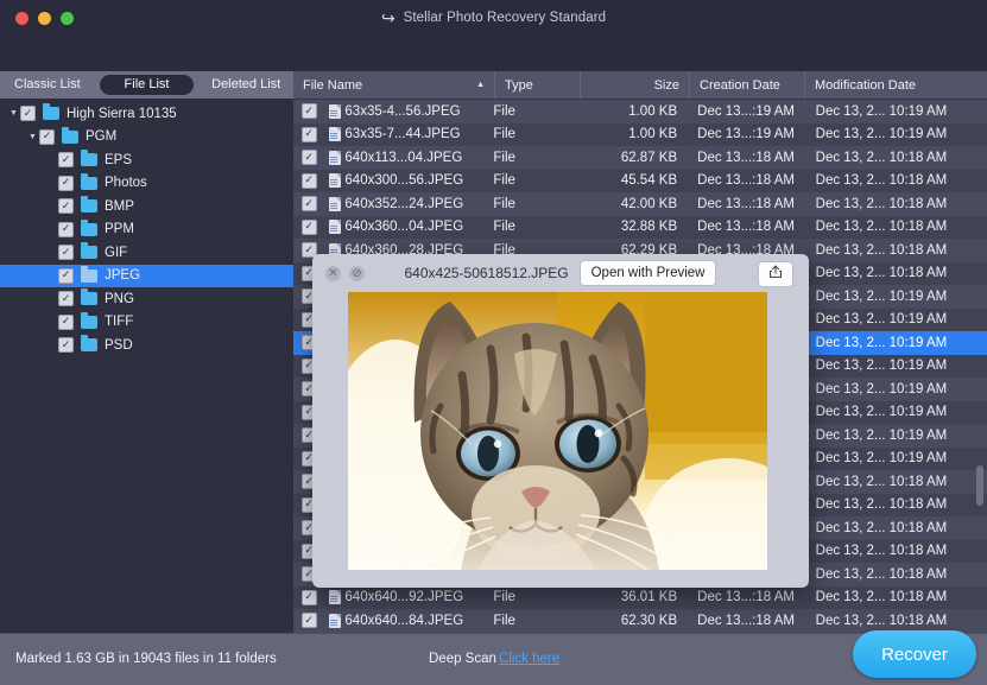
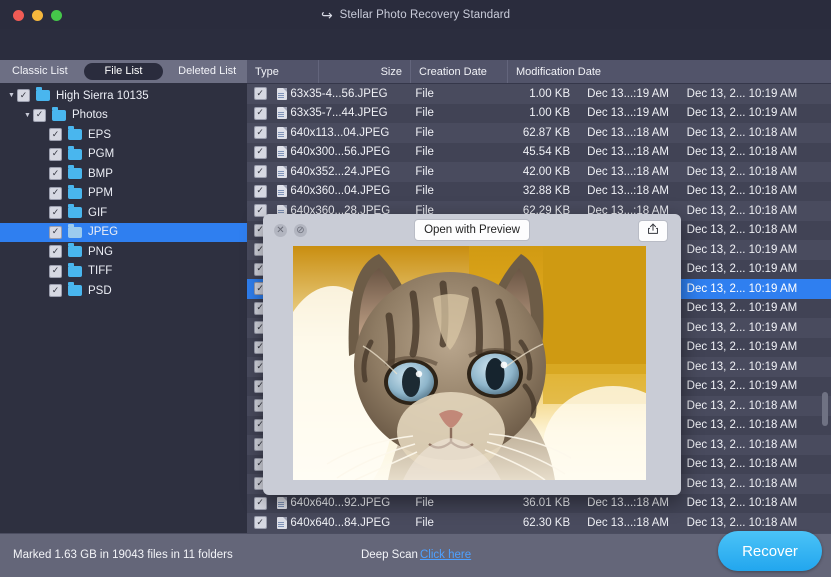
  Stellar Photo Recovery Standard
  Classic List
  File List
  Deleted List
  ✓
  High Sierra 10135
  ✓
- PGM
+ Photos
  ✓
  EPS
  ✓
- Photos
+ PGM
  ✓
  BMP
  ✓
  PPM
  ✓
  GIF
  ✓
  JPEG
  ✓
  PNG
  ✓
  TIFF
  ✓
  PSD
- File Name
  Type
  Size
  Creation Date
  Modification Date
  ✓
  63x35-4...56.JPEG
  File
  1.00 KB
  Dec 13...:19 AM
  Dec 13, 2... 10:19 AM
  ✓
  63x35-7...44.JPEG
  File
  1.00 KB
  Dec 13...:19 AM
  Dec 13, 2... 10:19 AM
  ✓
  640x113...04.JPEG
  File
  62.87 KB
  Dec 13...:18 AM
  Dec 13, 2... 10:18 AM
  ✓
  640x300...56.JPEG
  File
  45.54 KB
  Dec 13...:18 AM
  Dec 13, 2... 10:18 AM
  ✓
  640x352...24.JPEG
  File
  42.00 KB
  Dec 13...:18 AM
  Dec 13, 2... 10:18 AM
  ✓
  640x360...04.JPEG
  File
  32.88 KB
  Dec 13...:18 AM
  Dec 13, 2... 10:18 AM
  ✓
  640x360...28.JPEG
  File
  62.29 KB
  Dec 13...:18 AM
  Dec 13, 2... 10:18 AM
  ✓
  Dec 13, 2... 10:18 AM
  ✓
  Dec 13, 2... 10:19 AM
  ✓
  Dec 13, 2... 10:19 AM
  ✓
  Dec 13, 2... 10:19 AM
  ✓
  Dec 13, 2... 10:19 AM
  ✓
  Dec 13, 2... 10:19 AM
  ✓
  Dec 13, 2... 10:19 AM
  ✓
  Dec 13, 2... 10:19 AM
  ✓
  Dec 13, 2... 10:19 AM
  ✓
  Dec 13, 2... 10:18 AM
  ✓
  Dec 13, 2... 10:18 AM
  ✓
  Dec 13, 2... 10:18 AM
  ✓
  Dec 13, 2... 10:18 AM
  ✓
  Dec 13, 2... 10:18 AM
  ✓
  640x640...92.JPEG
  File
  36.01 KB
  Dec 13...:18 AM
  Dec 13, 2... 10:18 AM
  ✓
  640x640...84.JPEG
  File
  62.30 KB
  Dec 13...:18 AM
  Dec 13, 2... 10:18 AM
  ✕
  ⊘
- 640x425-50618512.JPEG
  Open with Preview
  Marked 1.63 GB in 19043 files in 11 folders
  Deep Scan
  Click here
  Recover
